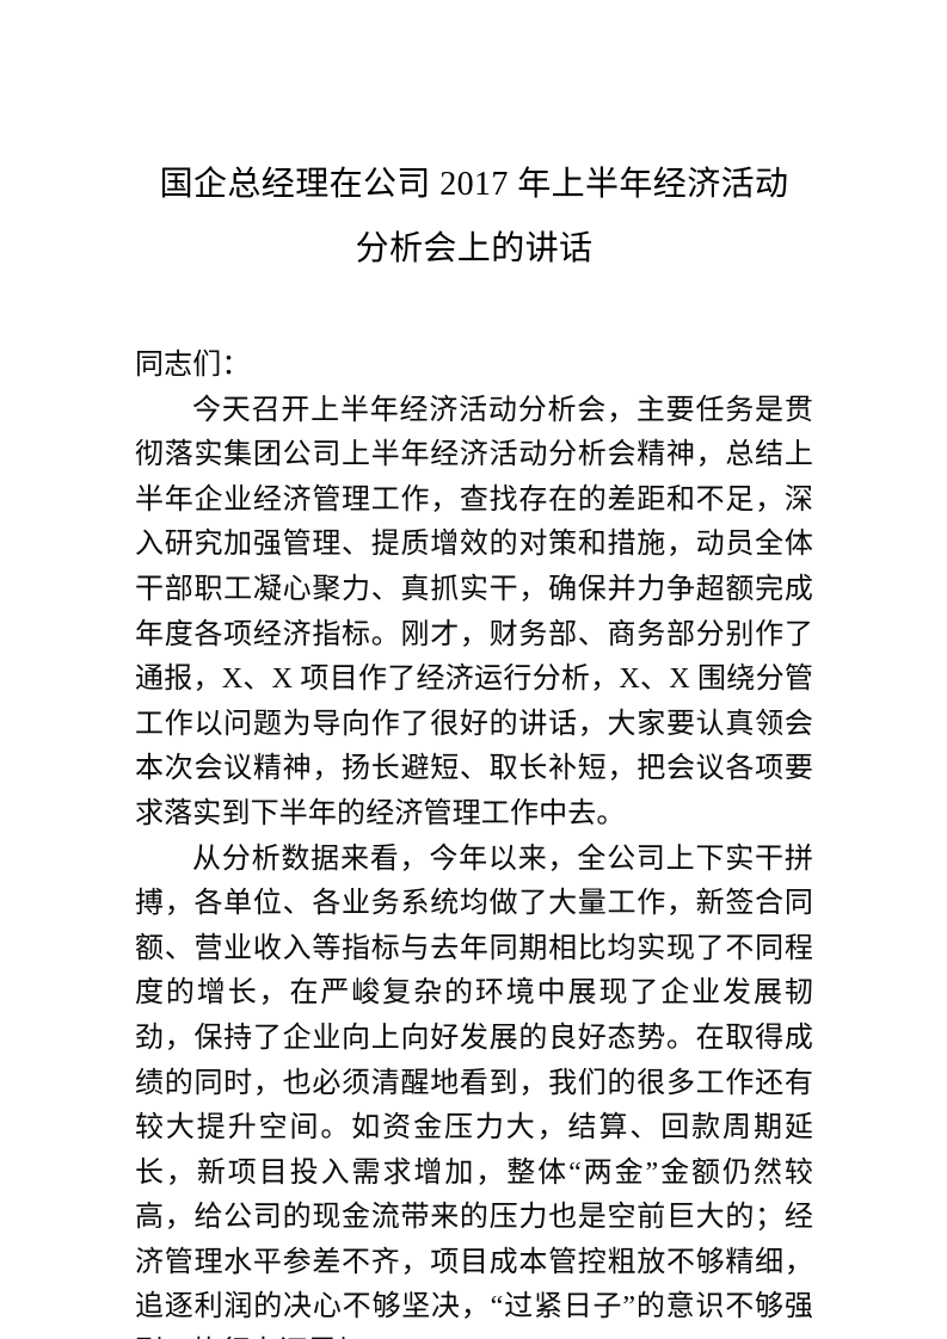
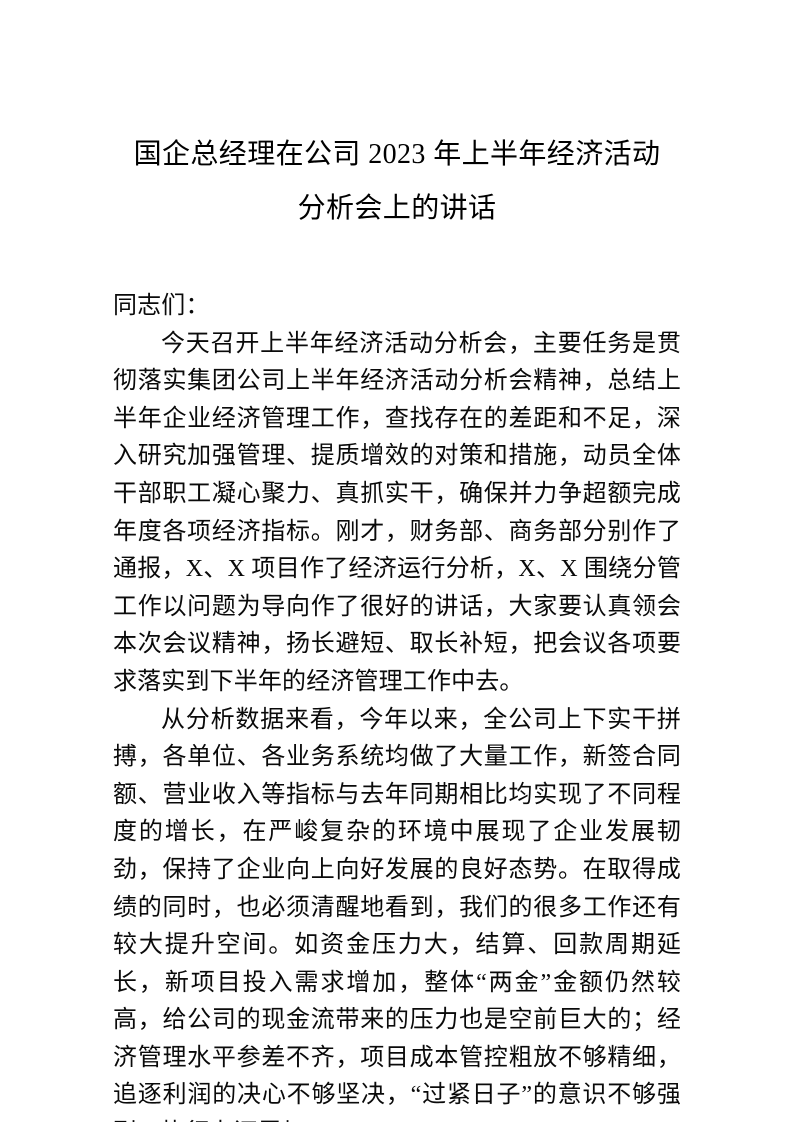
- 国企总经理在公司 2017 年上半年经济活动
+ 国企总经理在公司 2023 年上半年经济活动
  分析会上的讲话
  同志们：
  今天召开上半年经济活动分析会，主要任务是贯彻落实集团公司上半年经济活动分析会精神，总结上半年企业经济管理工作，查找存在的差距和不足，深入研究加强管理、提质增效的对策和措施，动员全体干部职工凝心聚力、真抓实干，确保并力争超额完成年度各项经济指标。刚才，财务部、商务部分别作了通报，X、X 项目作了经济运行分析，X、X 围绕分管工作以问题为导向作了很好的讲话，大家要认真领会本次会议精神，扬长避短、取长补短，把会议各项要求落实到下半年的经济管理工作中去。
  从分析数据来看，今年以来，全公司上下实干拼搏，各单位、各业务系统均做了大量工作，新签合同额、营业收入等指标与去年同期相比均实现了不同程度的增长，在严峻复杂的环境中展现了企业发展韧劲，保持了企业向上向好发展的良好态势。在取得成绩的同时，也必须清醒地看到，我们的很多工作还有较大提升空间。如资金压力大，结算、回款周期延长，新项目投入需求增加，整体“两金”金额仍然较高，给公司的现金流带来的压力也是空前巨大的；经济管理水平参差不齐，项目成本管控粗放不够精细，追逐利润的决心不够坚决，“过紧日子”的意识不够强
